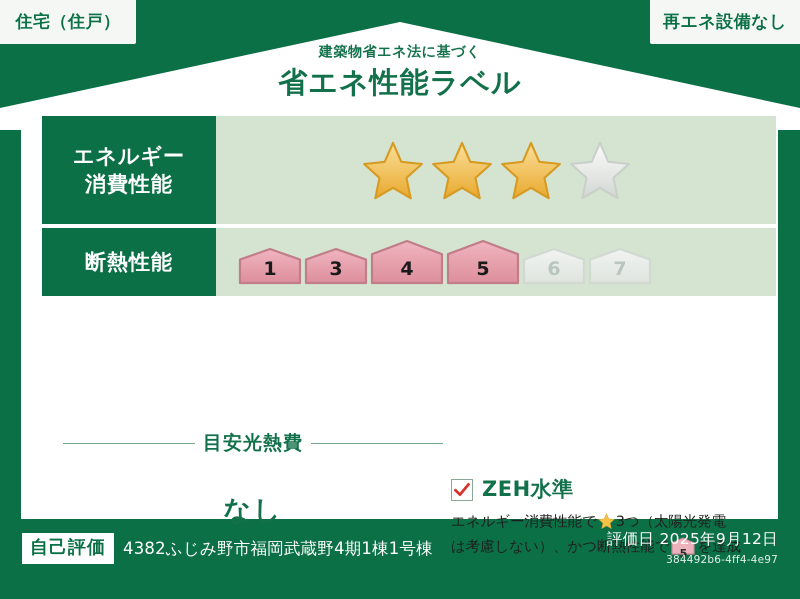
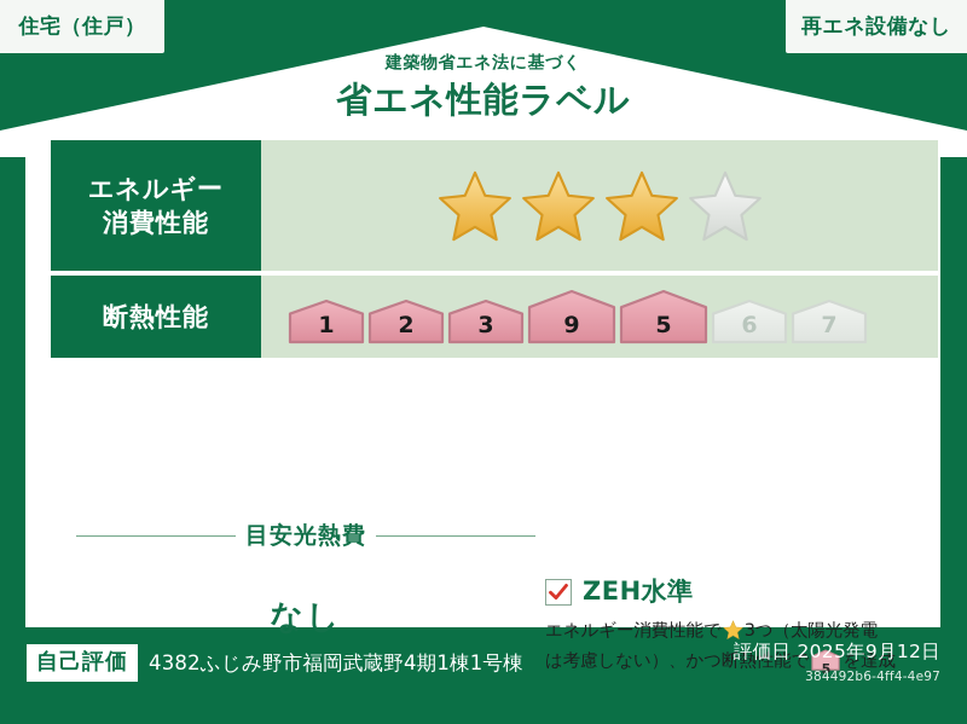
  住宅（住戸）
  再エネ設備なし
  建築物省エネ法に基づく
  省エネ性能ラベル
  エネルギー
  消費性能
  断熱性能
  1
+ 2
  3
- 4
+ 9
  5
  6
  7
  目安光熱費
  なし
  ZEH水準
  エネルギー消費性能で 3つ（太陽光発電
  は考慮しない）、かつ断熱性能で
  5
  を達成
  自己評価
  4382ふじみ野市福岡武蔵野4期1棟1号棟
  評価日 2025年9月12日
  384492b6-4ff4-4e97
